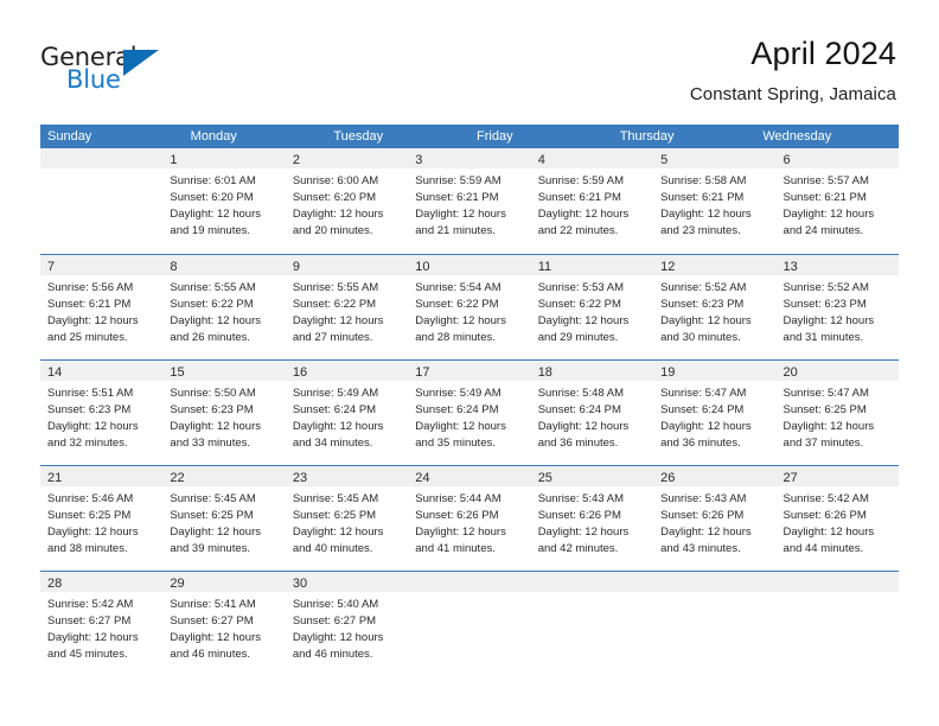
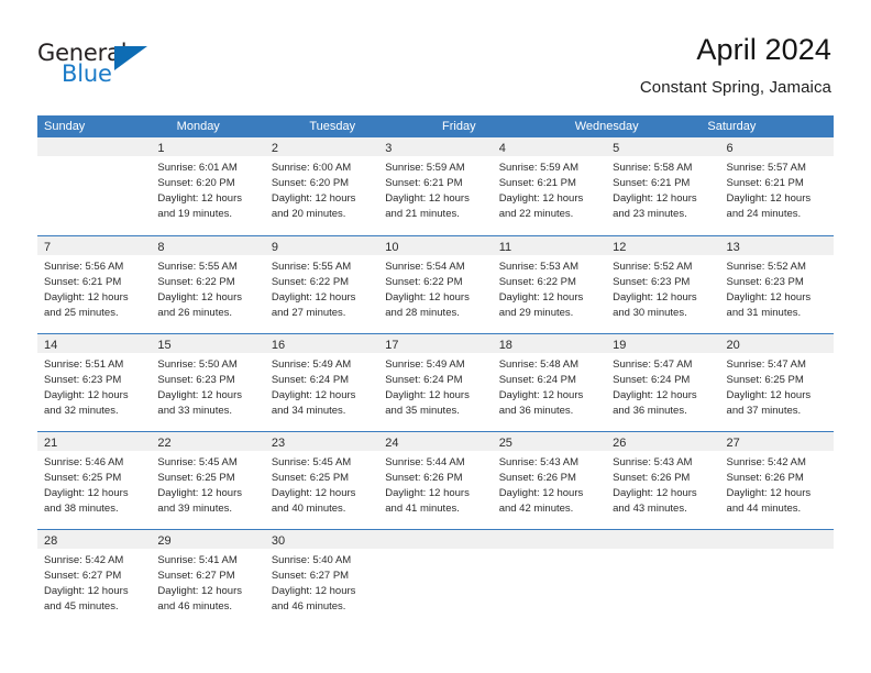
  General
  Blue
  April 2024
  Constant Spring, Jamaica
  Sunday
  Monday
  Tuesday
  Friday
- Thursday
  Wednesday
+ Saturday
  1
  Sunrise: 6:01 AM
  Sunset: 6:20 PM
  Daylight: 12 hours
  and 19 minutes.
  2
  Sunrise: 6:00 AM
  Sunset: 6:20 PM
  Daylight: 12 hours
  and 20 minutes.
  3
  Sunrise: 5:59 AM
  Sunset: 6:21 PM
  Daylight: 12 hours
  and 21 minutes.
  4
  Sunrise: 5:59 AM
  Sunset: 6:21 PM
  Daylight: 12 hours
  and 22 minutes.
  5
  Sunrise: 5:58 AM
  Sunset: 6:21 PM
  Daylight: 12 hours
  and 23 minutes.
  6
  Sunrise: 5:57 AM
  Sunset: 6:21 PM
  Daylight: 12 hours
  and 24 minutes.
  7
  Sunrise: 5:56 AM
  Sunset: 6:21 PM
  Daylight: 12 hours
  and 25 minutes.
  8
  Sunrise: 5:55 AM
  Sunset: 6:22 PM
  Daylight: 12 hours
  and 26 minutes.
  9
  Sunrise: 5:55 AM
  Sunset: 6:22 PM
  Daylight: 12 hours
  and 27 minutes.
  10
  Sunrise: 5:54 AM
  Sunset: 6:22 PM
  Daylight: 12 hours
  and 28 minutes.
  11
  Sunrise: 5:53 AM
  Sunset: 6:22 PM
  Daylight: 12 hours
  and 29 minutes.
  12
  Sunrise: 5:52 AM
  Sunset: 6:23 PM
  Daylight: 12 hours
  and 30 minutes.
  13
  Sunrise: 5:52 AM
  Sunset: 6:23 PM
  Daylight: 12 hours
  and 31 minutes.
  14
  Sunrise: 5:51 AM
  Sunset: 6:23 PM
  Daylight: 12 hours
  and 32 minutes.
  15
  Sunrise: 5:50 AM
  Sunset: 6:23 PM
  Daylight: 12 hours
  and 33 minutes.
  16
  Sunrise: 5:49 AM
  Sunset: 6:24 PM
  Daylight: 12 hours
  and 34 minutes.
  17
  Sunrise: 5:49 AM
  Sunset: 6:24 PM
  Daylight: 12 hours
  and 35 minutes.
  18
  Sunrise: 5:48 AM
  Sunset: 6:24 PM
  Daylight: 12 hours
  and 36 minutes.
  19
  Sunrise: 5:47 AM
  Sunset: 6:24 PM
  Daylight: 12 hours
  and 36 minutes.
  20
  Sunrise: 5:47 AM
  Sunset: 6:25 PM
  Daylight: 12 hours
  and 37 minutes.
  21
  Sunrise: 5:46 AM
  Sunset: 6:25 PM
  Daylight: 12 hours
  and 38 minutes.
  22
  Sunrise: 5:45 AM
  Sunset: 6:25 PM
  Daylight: 12 hours
  and 39 minutes.
  23
  Sunrise: 5:45 AM
  Sunset: 6:25 PM
  Daylight: 12 hours
  and 40 minutes.
  24
  Sunrise: 5:44 AM
  Sunset: 6:26 PM
  Daylight: 12 hours
  and 41 minutes.
  25
  Sunrise: 5:43 AM
  Sunset: 6:26 PM
  Daylight: 12 hours
  and 42 minutes.
  26
  Sunrise: 5:43 AM
  Sunset: 6:26 PM
  Daylight: 12 hours
  and 43 minutes.
  27
  Sunrise: 5:42 AM
  Sunset: 6:26 PM
  Daylight: 12 hours
  and 44 minutes.
  28
  Sunrise: 5:42 AM
  Sunset: 6:27 PM
  Daylight: 12 hours
  and 45 minutes.
  29
  Sunrise: 5:41 AM
  Sunset: 6:27 PM
  Daylight: 12 hours
  and 46 minutes.
  30
  Sunrise: 5:40 AM
  Sunset: 6:27 PM
  Daylight: 12 hours
  and 46 minutes.
